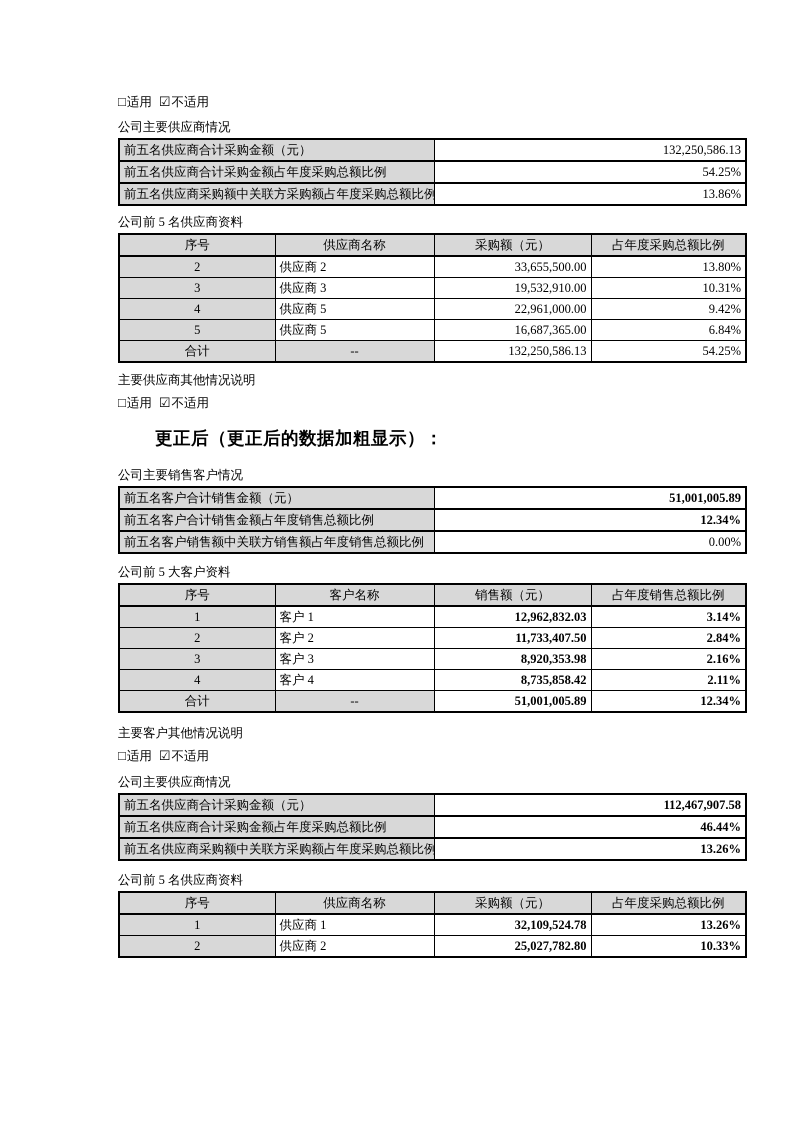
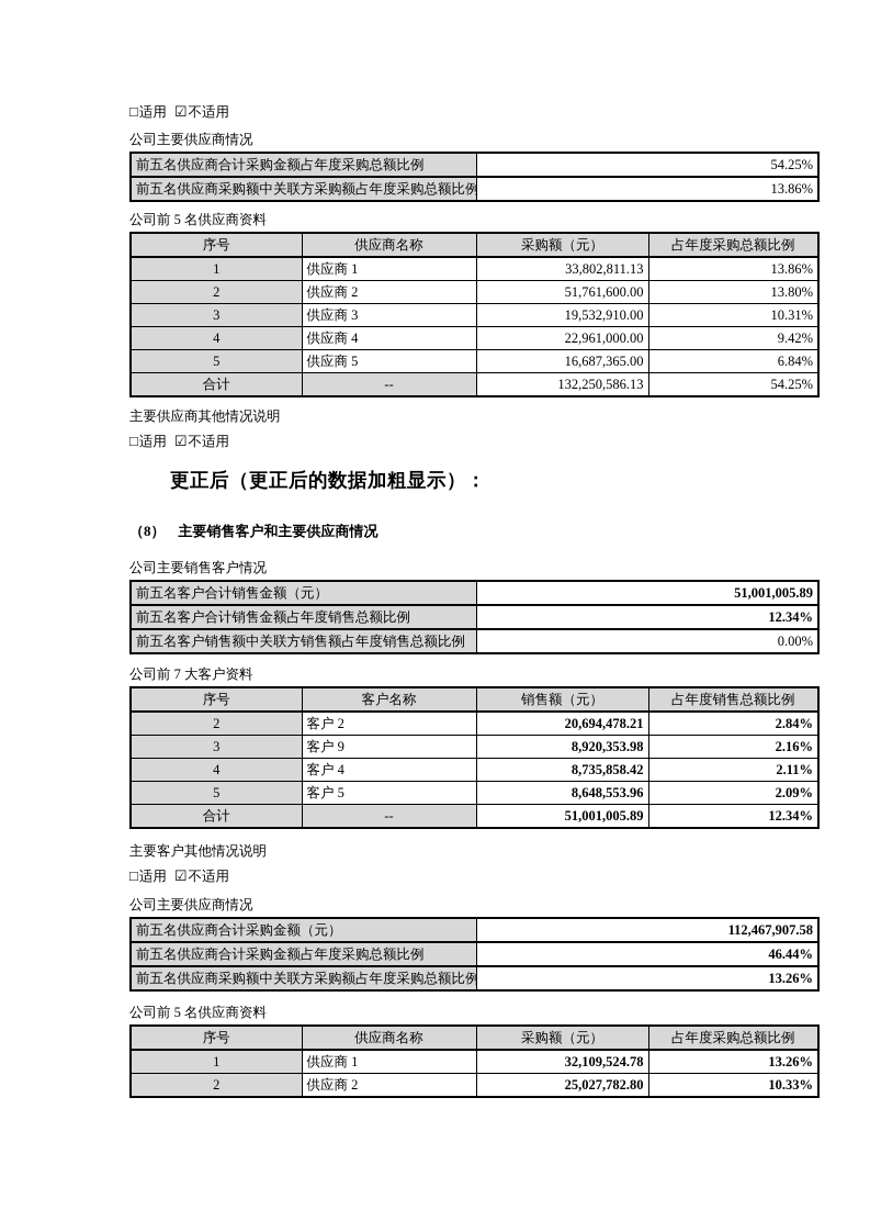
  □适用 ☑不适用
  公司主要供应商情况
- 前五名供应商合计采购金额（元）	132,250,586.13
  前五名供应商合计采购金额占年度采购总额比例	54.25%
  前五名供应商采购额中关联方采购额占年度采购总额比例	13.86%
  公司前 5 名供应商资料
  序号	供应商名称	采购额（元）	占年度采购总额比例
+ 1	供应商 1	33,802,811.13	13.86%
- 2	供应商 2	33,655,500.00	13.80%
+ 2	供应商 2	51,761,600.00	13.80%
  3	供应商 3	19,532,910.00	10.31%
- 4	供应商 5	22,961,000.00	9.42%
+ 4	供应商 4	22,961,000.00	9.42%
  5	供应商 5	16,687,365.00	6.84%
  合计	--	132,250,586.13	54.25%
  主要供应商其他情况说明
  □适用 ☑不适用
  更正后（更正后的数据加粗显示）：
+ （8） 主要销售客户和主要供应商情况
  公司主要销售客户情况
  前五名客户合计销售金额（元）	51,001,005.89
  前五名客户合计销售金额占年度销售总额比例	12.34%
  前五名客户销售额中关联方销售额占年度销售总额比例	0.00%
- 公司前 5 大客户资料
+ 公司前 7 大客户资料
  序号	客户名称	销售额（元）	占年度销售总额比例
- 1	客户 1	12,962,832.03	3.14%
- 2	客户 2	11,733,407.50	2.84%
+ 2	客户 2	20,694,478.21	2.84%
- 3	客户 3	8,920,353.98	2.16%
+ 3	客户 9	8,920,353.98	2.16%
  4	客户 4	8,735,858.42	2.11%
+ 5	客户 5	8,648,553.96	2.09%
  合计	--	51,001,005.89	12.34%
  主要客户其他情况说明
  □适用 ☑不适用
  公司主要供应商情况
  前五名供应商合计采购金额（元）	112,467,907.58
  前五名供应商合计采购金额占年度采购总额比例	46.44%
  前五名供应商采购额中关联方采购额占年度采购总额比例	13.26%
  公司前 5 名供应商资料
  序号	供应商名称	采购额（元）	占年度采购总额比例
  1	供应商 1	32,109,524.78	13.26%
  2	供应商 2	25,027,782.80	10.33%
